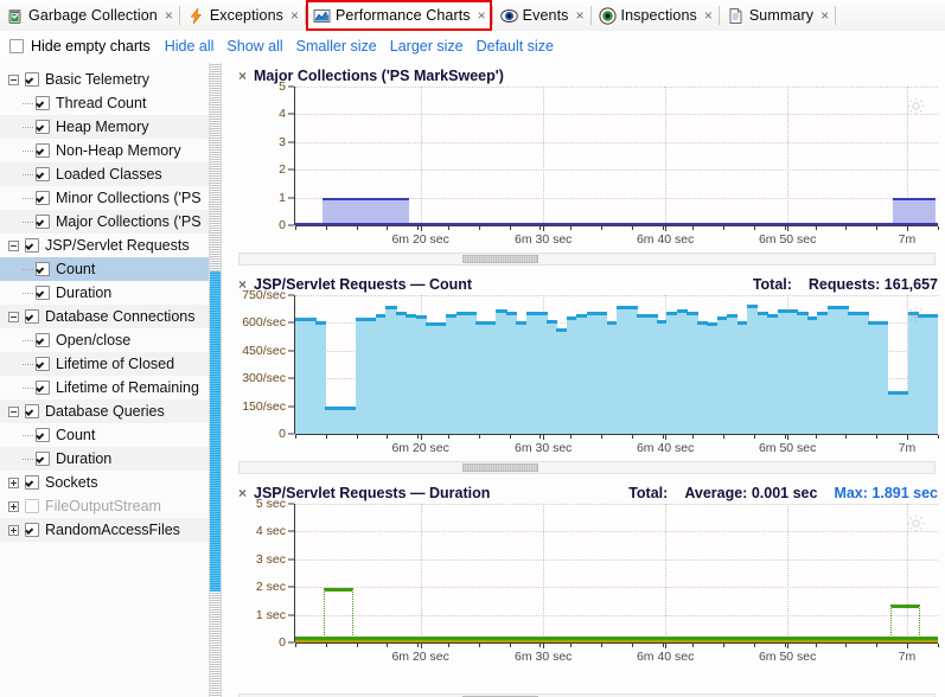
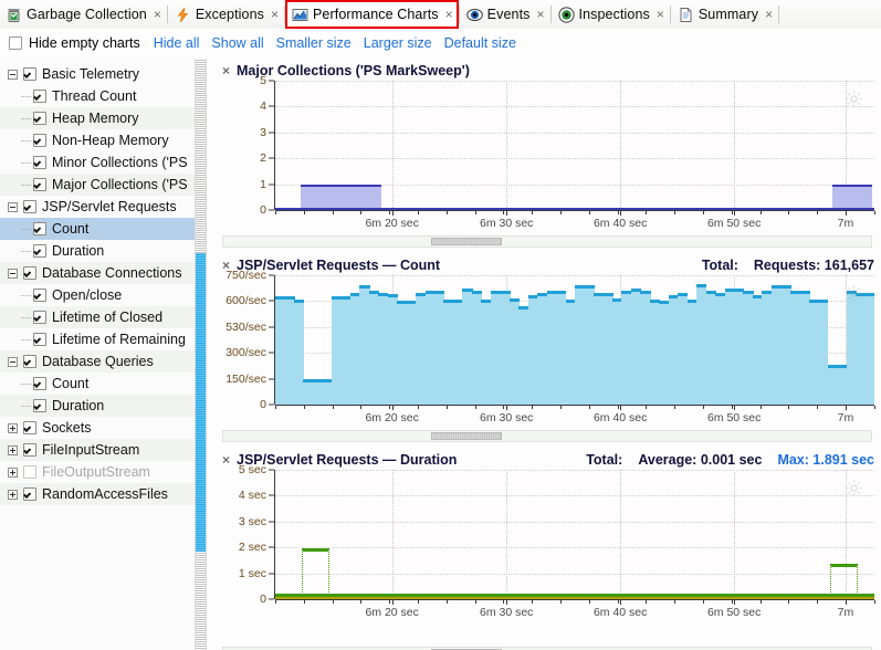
  Garbage Collection
  ×
  Exceptions
  ×
  Performance Charts
  ×
  Events
  ×
  Inspections
  ×
  Summary
  ×
  Hide empty charts
  Hide all
  Show all
  Smaller size
  Larger size
  Default size
  Basic Telemetry
  Thread Count
  Heap Memory
  Non-Heap Memory
- Loaded Classes
  Minor Collections ('PS
  Major Collections ('PS
  JSP/Servlet Requests
  Count
  Duration
  Database Connections
  Open/close
  Lifetime of Closed
  Lifetime of Remaining
  Database Queries
  Count
  Duration
  Sockets
+ FileInputStream
  FileOutputStream
  RandomAccessFiles
  ×
  Major Collections ('PS MarkSweep')
  0
  1
  2
  3
  4
  5
  6m 20 sec
  6m 30 sec
  6m 40 sec
  6m 50 sec
  7m
  ×
  JSP/Servlet Requests — Count
  Total:
  Requests: 161,657
  0
  150/sec
  300/sec
- 450/sec
+ 530/sec
  600/sec
  750/sec
  6m 20 sec
  6m 30 sec
  6m 40 sec
  6m 50 sec
  7m
  ×
  JSP/Servlet Requests — Duration
  Total:
  Average: 0.001 sec
  Max: 1.891 sec
  0
  1 sec
  2 sec
  3 sec
  4 sec
  5 sec
  6m 20 sec
  6m 30 sec
  6m 40 sec
  6m 50 sec
  7m
